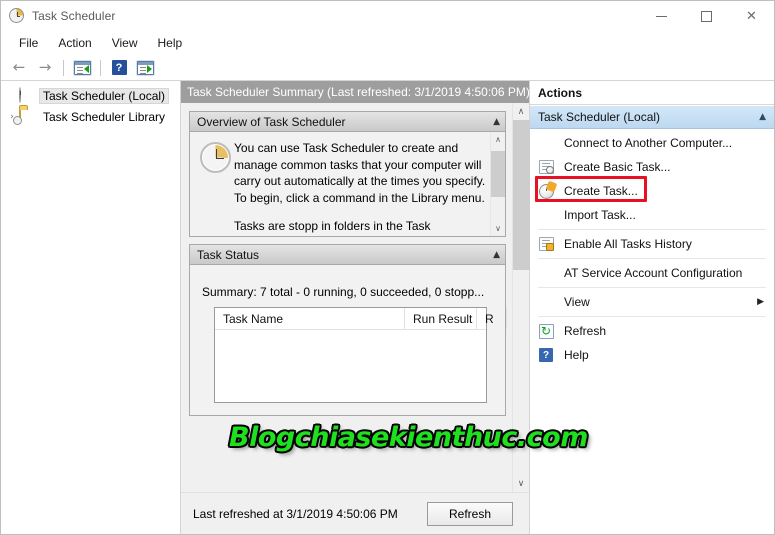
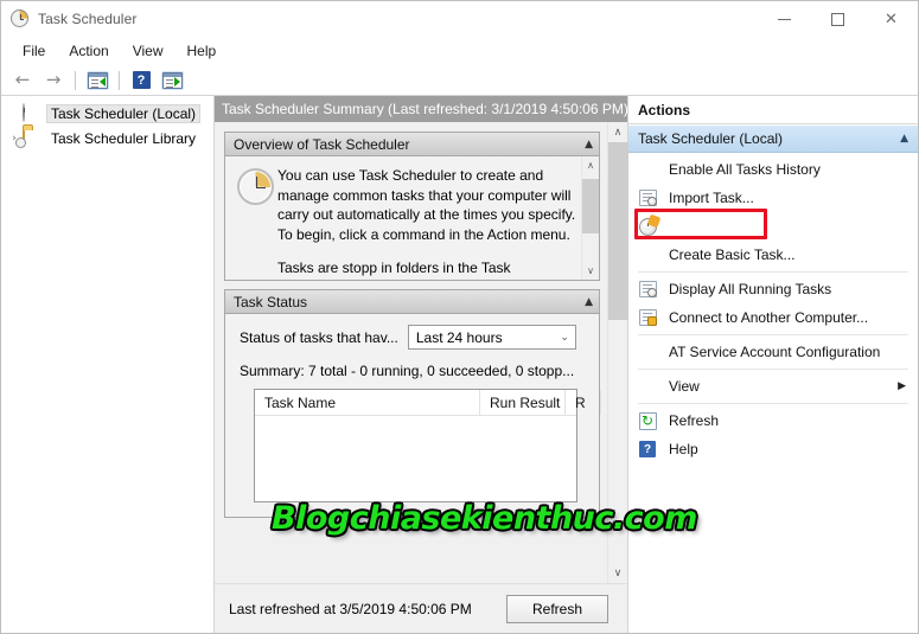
  Task Scheduler
  ✕
  File
  Action
  View
  Help
  ←
  →
  ?
  Task Scheduler (Local)
  ›
  Task Scheduler Library
  Task Scheduler Summary (Last refreshed: 3/1/2019 4:50:06 PM)
  Overview of Task Scheduler
  ▲
- You can use Task Scheduler to create and manage common tasks that your computer will carry out automatically at the times you specify. To begin, click a command in the Library menu.
+ You can use Task Scheduler to create and manage common tasks that your computer will carry out automatically at the times you specify. To begin, click a command in the Action menu.
  Tasks are stopp in folders in the Task
  ∧
  ∨
  Task Status
  ▲
+ Status of tasks that hav...
+ Last 24 hours
+ ⌄
  Summary: 7 total - 0 running, 0 succeeded, 0 stopp...
  Task Name
  Run Result
  R
  ∧
  ∨
- Last refreshed at 3/1/2019 4:50:06 PM
+ Last refreshed at 3/5/2019 4:50:06 PM
  Refresh
  Actions
  Task Scheduler (Local)
  ▲
- Connect to Another Computer...
+ Enable All Tasks History
- Create Basic Task...
+ Import Task...
- Create Task...
- Import Task...
+ Create Basic Task...
+ Display All Running Tasks
- Enable All Tasks History
+ Connect to Another Computer...
  AT Service Account Configuration
  View
  ▶
  ↻
  Refresh
  ?
  Help
  Blogchiasekienthuc.com
